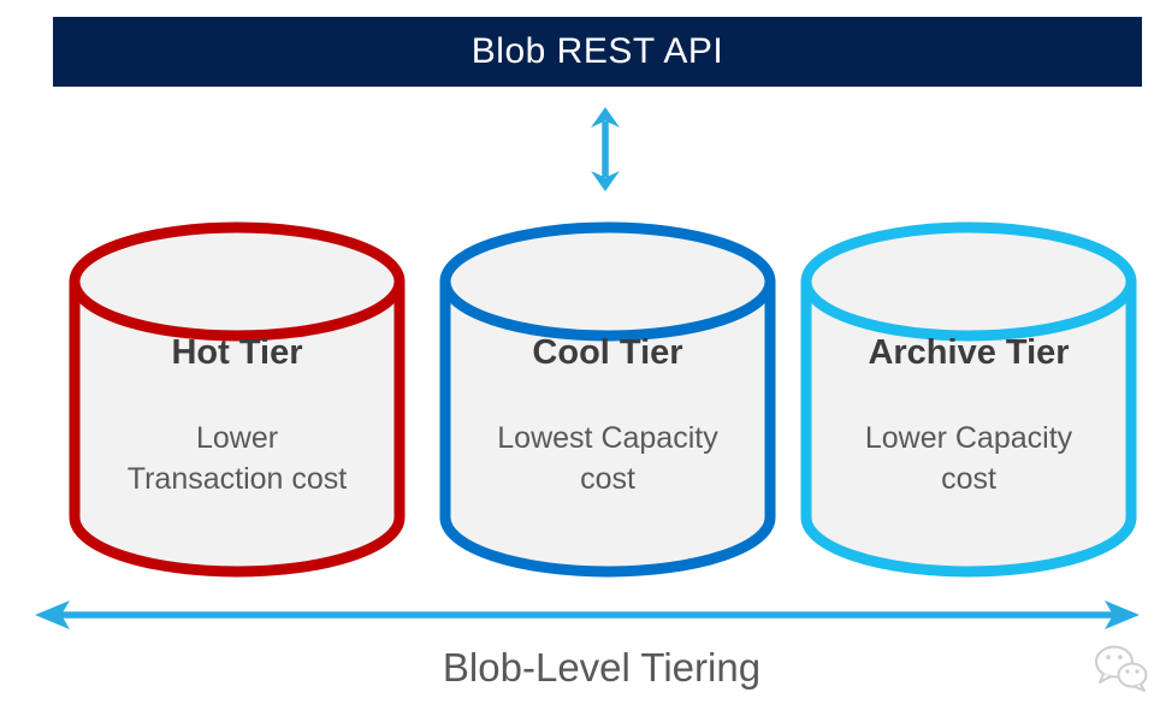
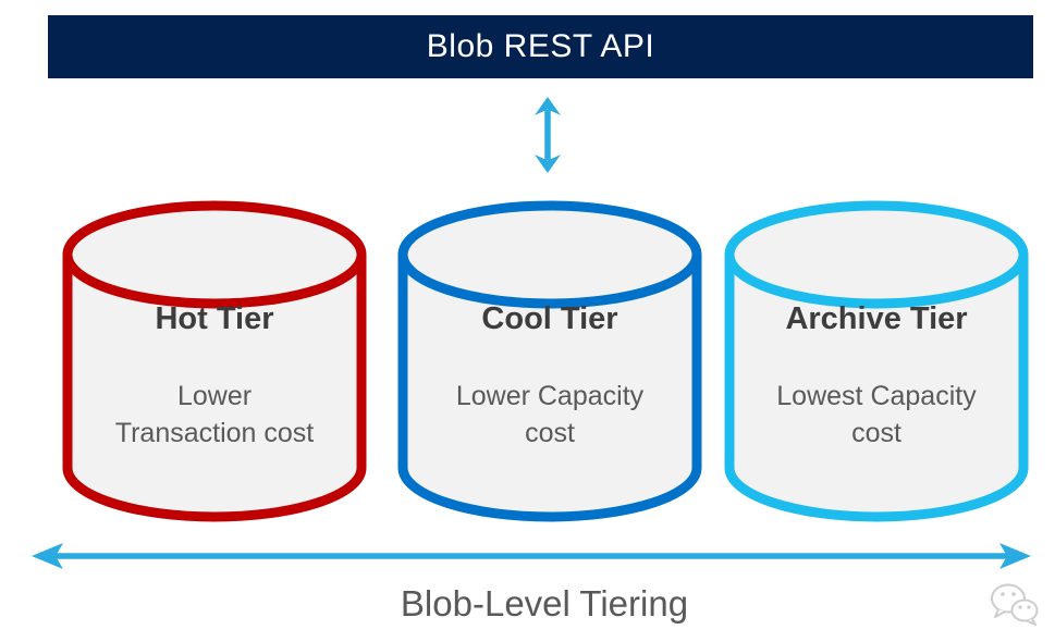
  Blob REST API
  Hot Tier
  Lower
  Transaction cost
  Cool Tier
- Lowest Capacity
+ Lower Capacity
  cost
  Archive Tier
- Lower Capacity
+ Lowest Capacity
  cost
  Blob-Level Tiering
